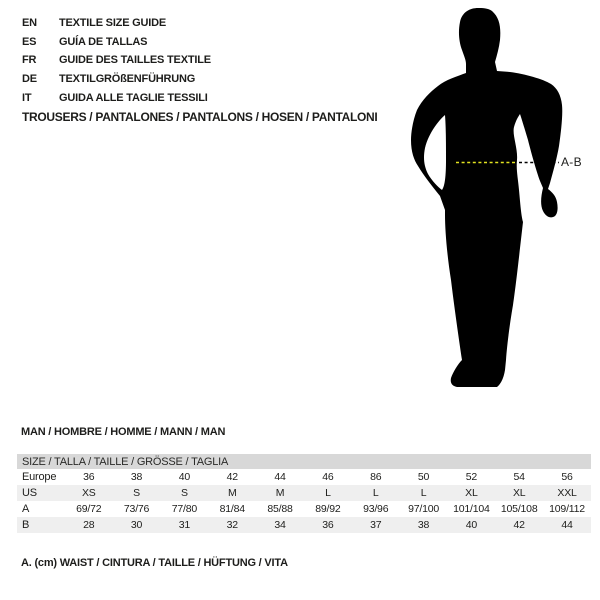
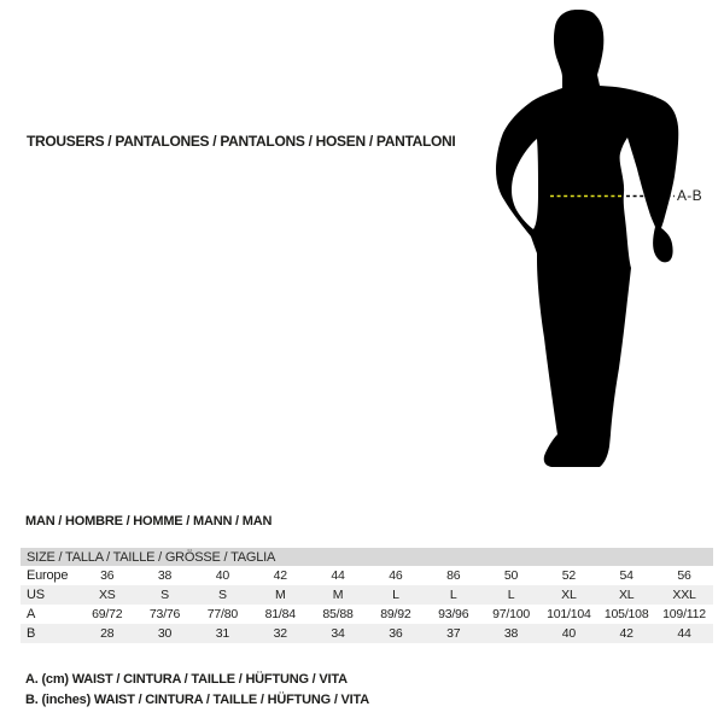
- EN
- TEXTILE SIZE GUIDE
- ES
- GUÍA DE TALLAS
- FR
- GUIDE DES TAILLES TEXTILE
- DE
- TEXTILGRÖßENFÜHRUNG
- IT
- GUIDA ALLE TAGLIE TESSILI
  TROUSERS / PANTALONES / PANTALONS / HOSEN / PANTALONI
  A-B
  MAN / HOMBRE / HOMME / MANN / MAN
  SIZE / TALLA / TAILLE / GRÖSSE / TAGLIA
  Europe	36	38	40	42	44	46	86	50	52	54	56
  US	XS	S	S	M	M	L	L	L	XL	XL	XXL
  A	69/72	73/76	77/80	81/84	85/88	89/92	93/96	97/100	101/104	105/108	109/112
  B	28	30	31	32	34	36	37	38	40	42	44
  A. (cm) WAIST / CINTURA / TAILLE / HÜFTUNG / VITA
+ B. (inches) WAIST / CINTURA / TAILLE / HÜFTUNG / VITA
